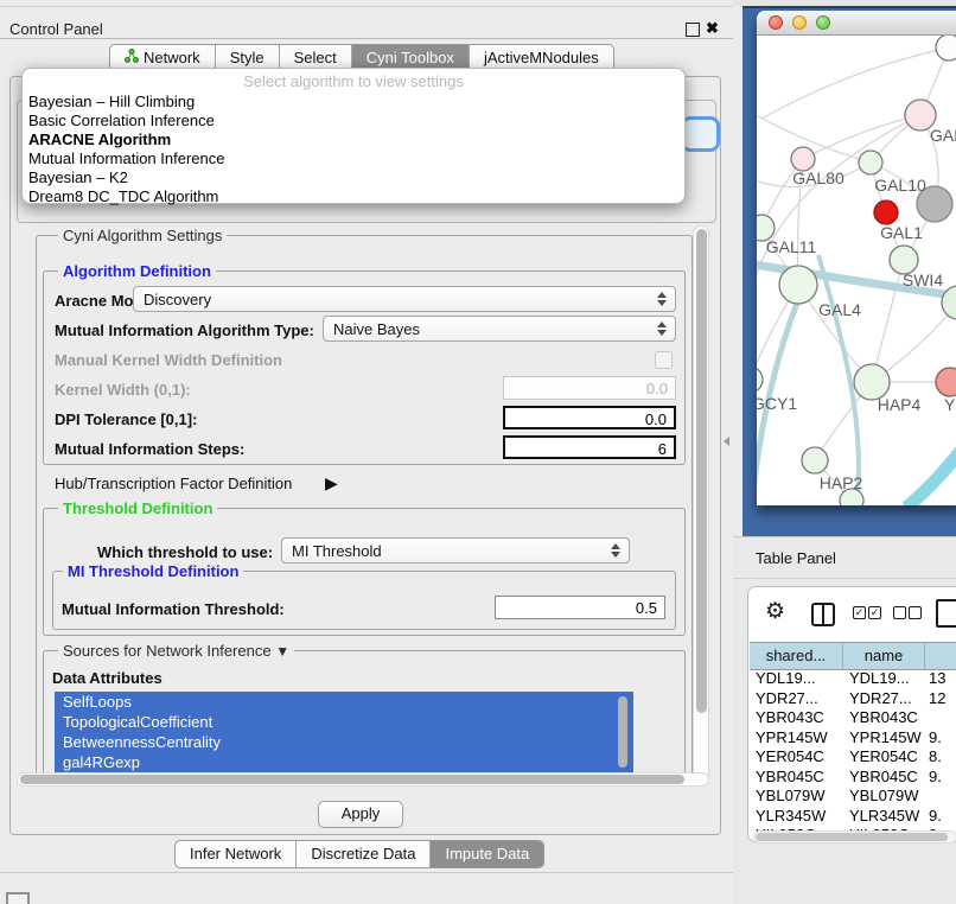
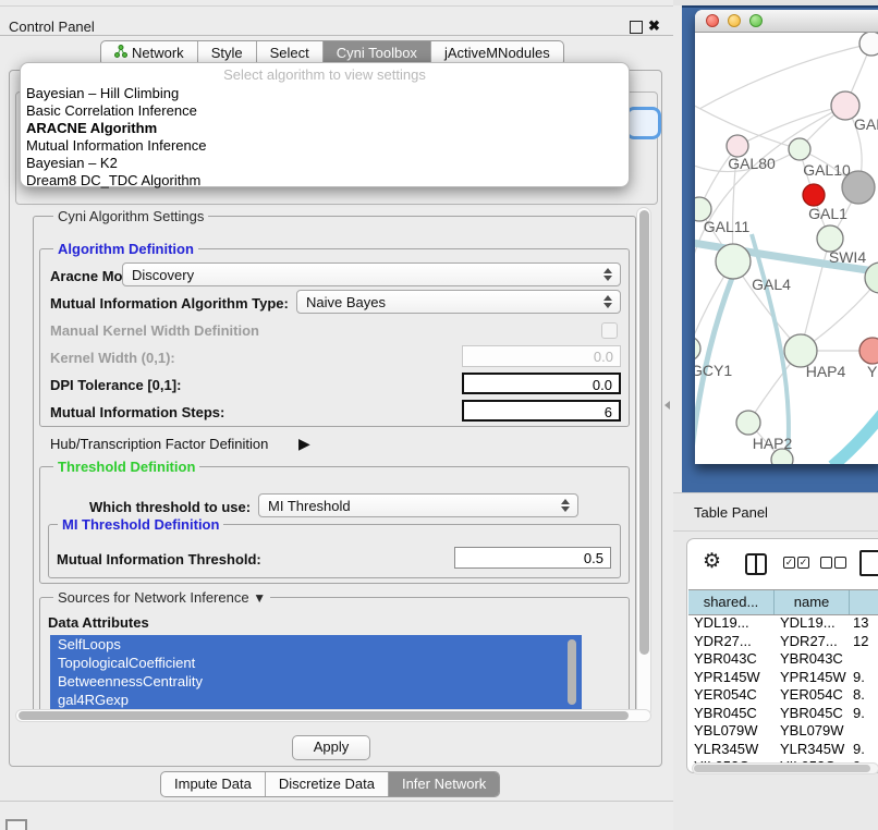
  Control Panel
  ✖
  Network
  Style
  Select
  Cyni Toolbox
  jActiveMNodules
  Select algorithm to view settings
  Bayesian – Hill Climbing
  Basic Correlation Inference
  ARACNE Algorithm
  Mutual Information Inference
  Bayesian – K2
  Dream8 DC_TDC Algorithm
  Cyni Algorithm Settings
  Algorithm Definition
  Aracne Mo
  Discovery
  Mutual Information Algorithm Type:
  Naive Bayes
  Manual Kernel Width Definition
  Kernel Width (0,1):
  0.0
  DPI Tolerance [0,1]:
  0.0
  Mutual Information Steps:
  6
  Hub/Transcription Factor Definition
  ▶
  Threshold Definition
  Which threshold to use:
  MI Threshold
  MI Threshold Definition
  Mutual Information Threshold:
  0.5
  Sources for Network Inference ▼
  Data Attributes
  SelfLoops
  TopologicalCoefficient
  BetweennessCentrality
  gal4RGexp
  Apply
- Infer Network
+ Impute Data
  Discretize Data
- Impute Data
+ Infer Network
  GAL80
  GAL10
  GAL1
  SWI4
  GAL11
  GAL4
  GCY1
  HAP4
  Y
  HAP2
  Table Panel
  ⚙
  ✓
  ✓
  shared...
  name
  YDL19...
  YDL19...
  13
  YDR27...
  YDR27...
  12
  YBR043C
  YBR043C
  YPR145W
  YPR145W
  9.
  YER054C
  YER054C
  8.
  YBR045C
  YBR045C
  9.
  YBL079W
  YBL079W
  YLR345W
  YLR345W
  9.
